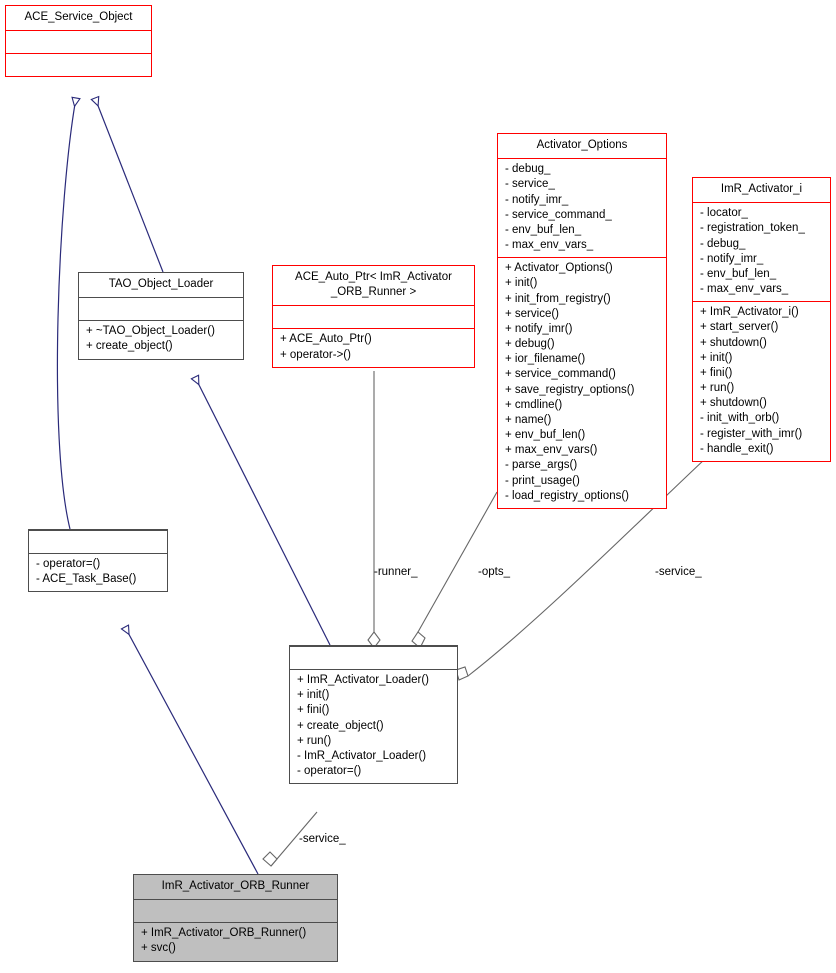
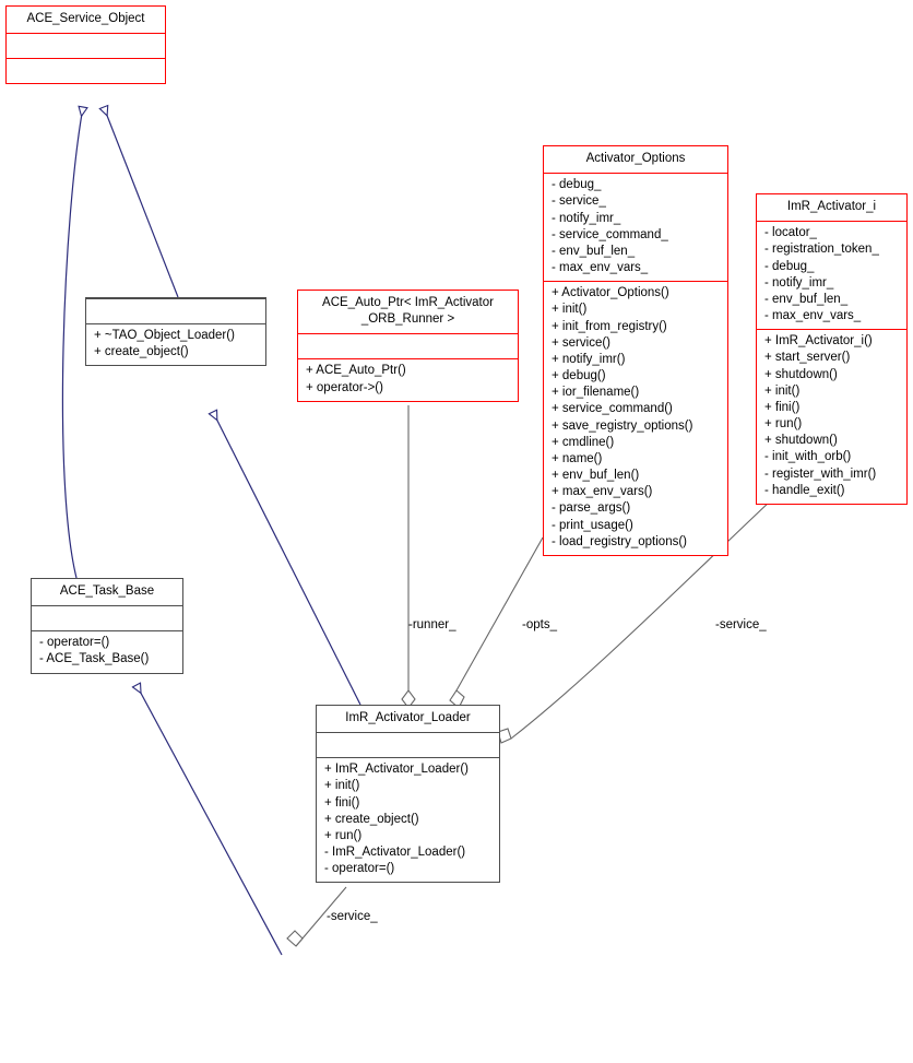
  ACE_Service_Object
- TAO_Object_Loader
  + ~TAO_Object_Loader()
  + create_object()
  ACE_Auto_Ptr< ImR_Activator
  _ORB_Runner >
  + ACE_Auto_Ptr()
  + operator->()
  Activator_Options
  - debug_
  - service_
  - notify_imr_
  - service_command_
  - env_buf_len_
  - max_env_vars_
  + Activator_Options()
  + init()
  + init_from_registry()
  + service()
  + notify_imr()
  + debug()
  + ior_filename()
  + service_command()
  + save_registry_options()
  + cmdline()
  + name()
  + env_buf_len()
  + max_env_vars()
  - parse_args()
  - print_usage()
  - load_registry_options()
  ImR_Activator_i
  - locator_
  - registration_token_
  - debug_
  - notify_imr_
  - env_buf_len_
  - max_env_vars_
  + ImR_Activator_i()
  + start_server()
  + shutdown()
  + init()
  + fini()
  + run()
  + shutdown()
  - init_with_orb()
  - register_with_imr()
  - handle_exit()
+ ACE_Task_Base
  - operator=()
  - ACE_Task_Base()
+ ImR_Activator_Loader
  + ImR_Activator_Loader()
  + init()
  + fini()
  + create_object()
  + run()
  - ImR_Activator_Loader()
  - operator=()
- ImR_Activator_ORB_Runner
- + ImR_Activator_ORB_Runner()
- + svc()
  -runner_
  -opts_
  -service_
  -service_
